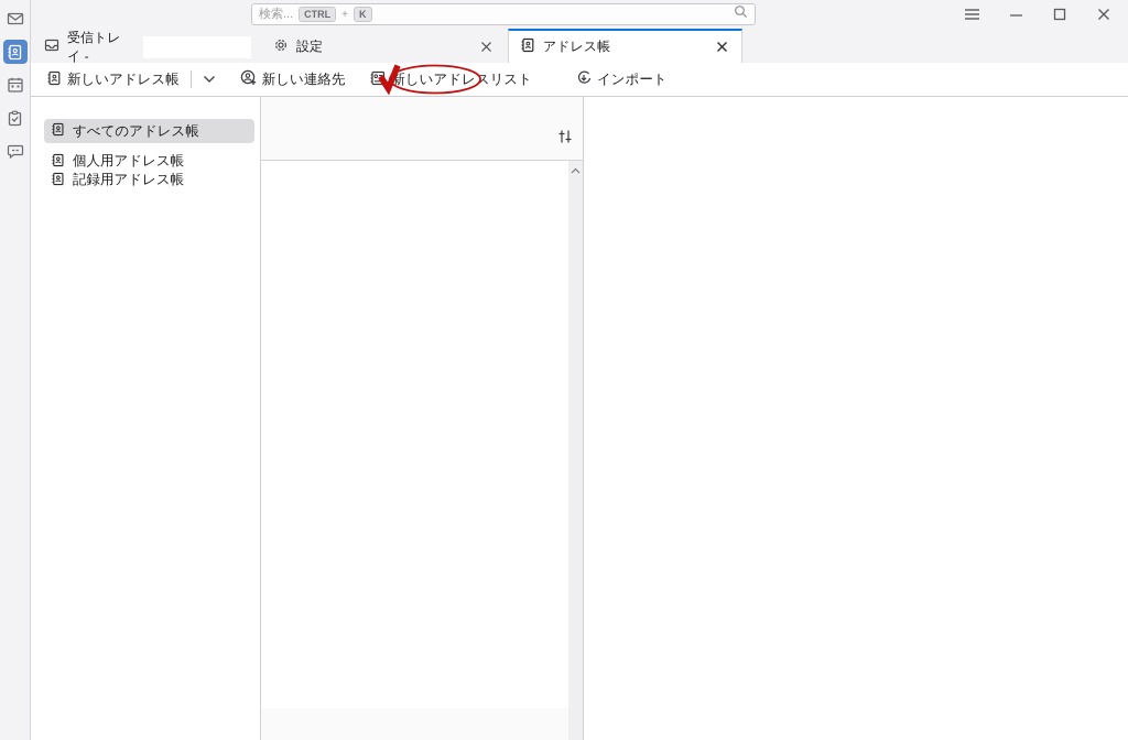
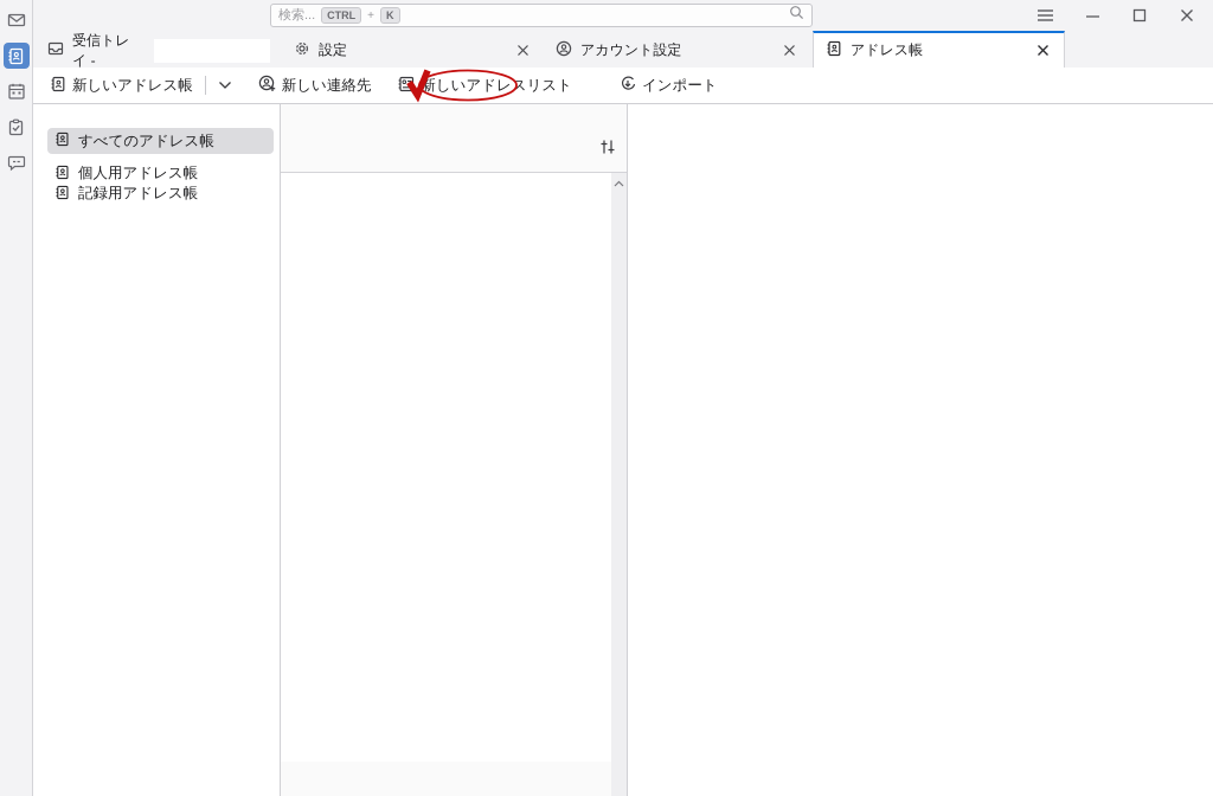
  検索...
  CTRL
  +
  K
  受信トレイ -
  設定
+ アカウント設定
  アドレス帳
  新しいアドレス帳
  新しい連絡先
  新しいアドレスリスト
  インポート
  すべてのアドレス帳
  個人用アドレス帳
  記録用アドレス帳
